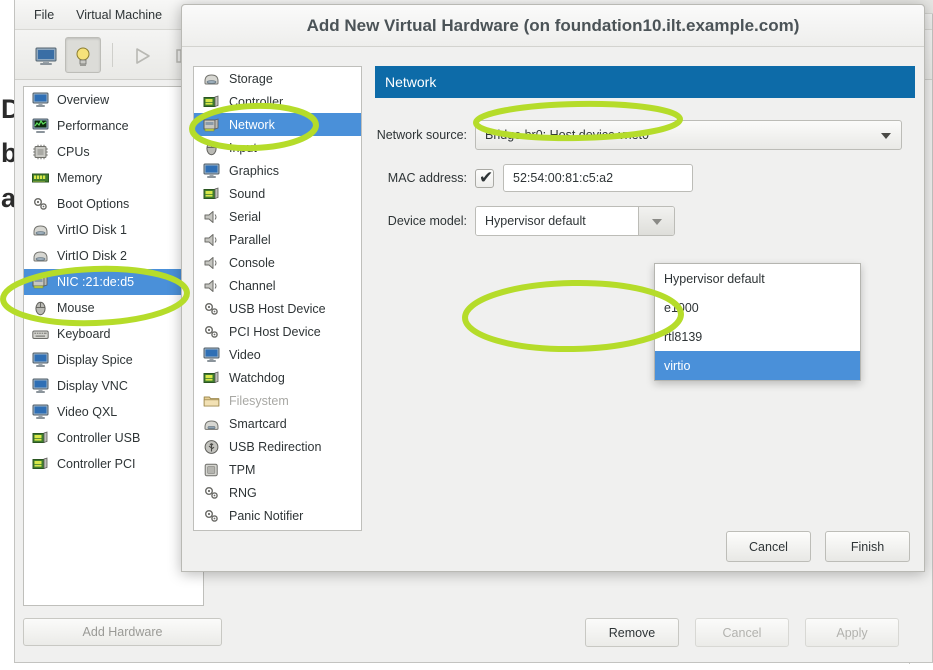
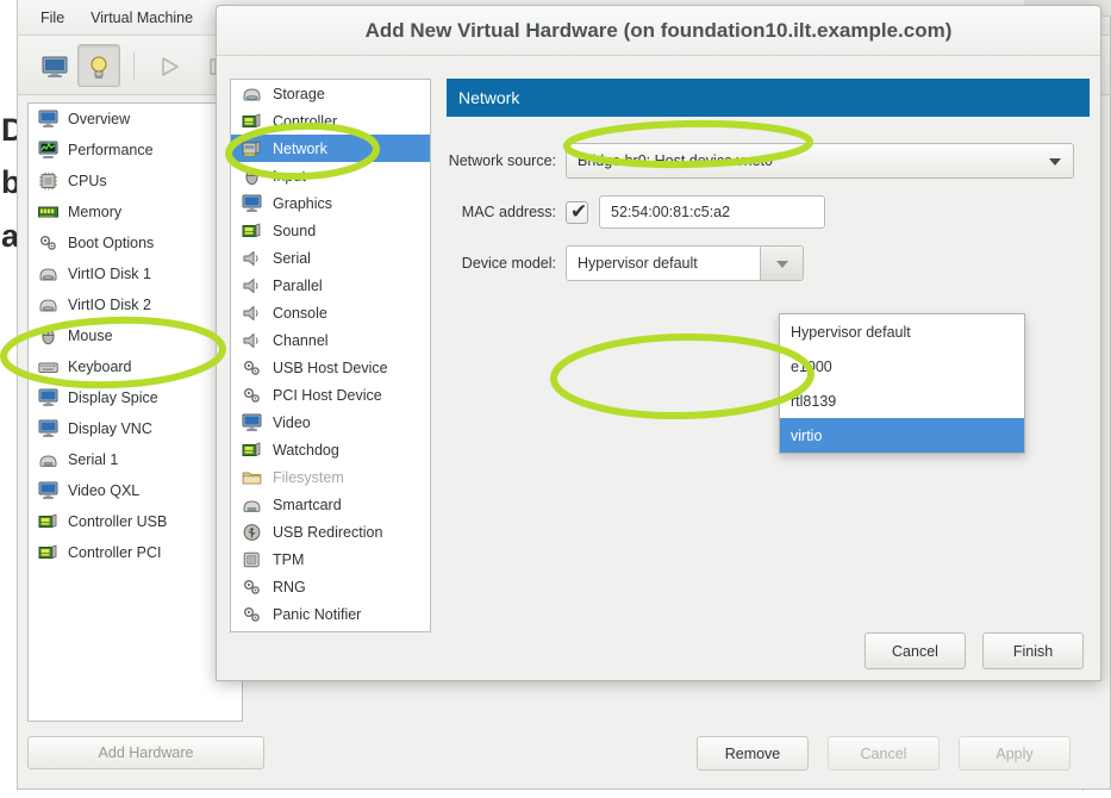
  D
  b
  a
  File
  Virtual Machine
  Overview
  Performance
  CPUs
  Memory
  Boot Options
  VirtIO Disk 1
  VirtIO Disk 2
- NIC :21:de:d5
  Mouse
  Keyboard
  Display Spice
  Display VNC
+ Serial 1
  Video QXL
  Controller USB
  Controller PCI
  Add Hardware
  Remove
  Cancel
  Apply
  Add New Virtual Hardware (on foundation10.ilt.example.com)
  Storage
  Controller
  Network
  Graphics
  Sound
  Serial
  Parallel
  Console
  Channel
  USB Host Device
  PCI Host Device
  Video
  Watchdog
  Filesystem
  Smartcard
  USB Redirection
  TPM
  RNG
  Panic Notifier
  Network
  Network source:
  MAC address:
  ✔
  52:54:00:81:c5:a2
  Device model:
  Hypervisor default
  Hypervisor default
  e100
  rtl8139
  virtio
  Cancel
  Finish
